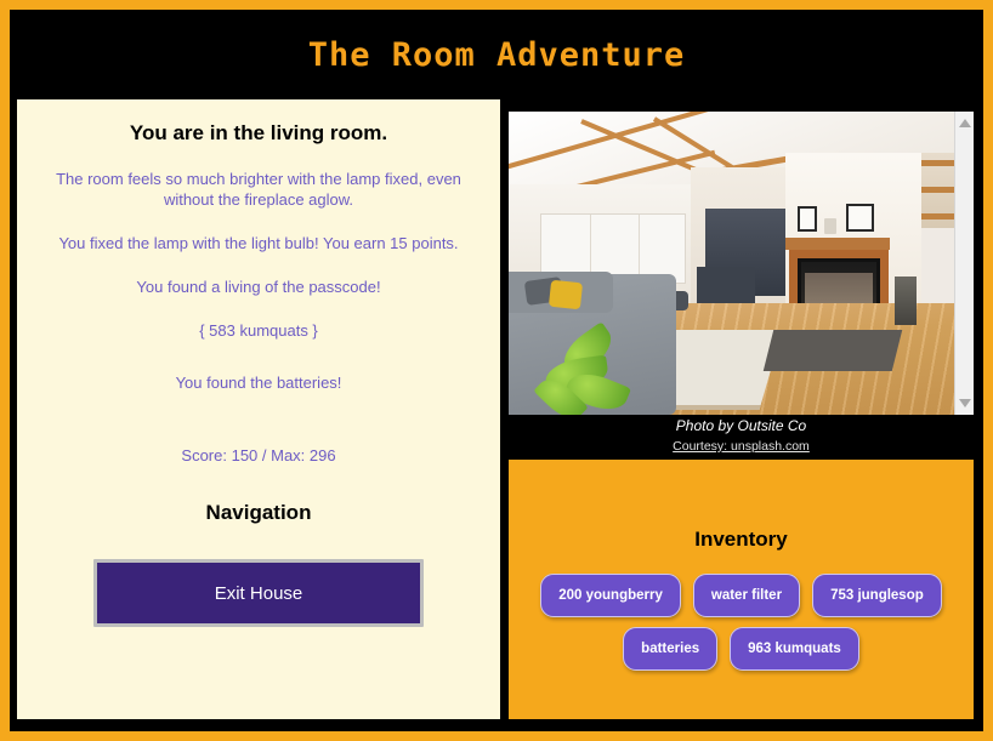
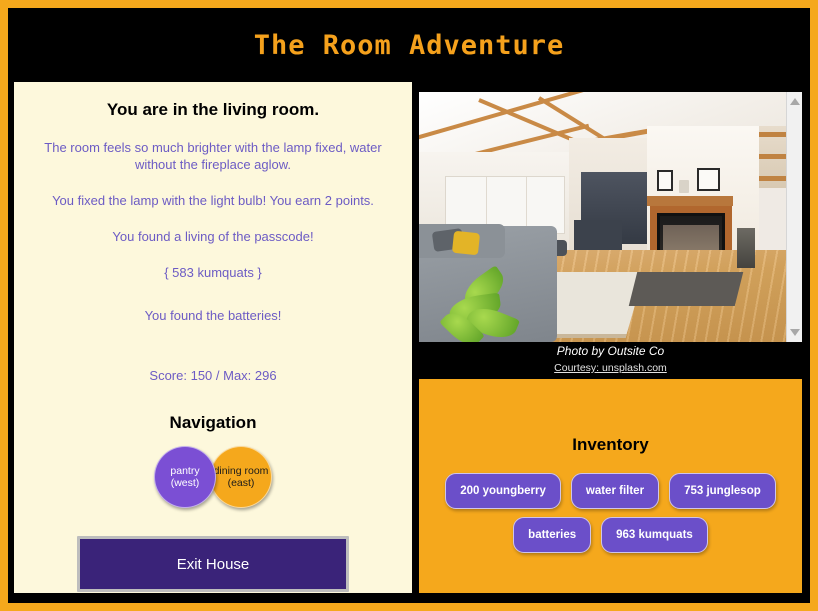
  The Room Adventure
  You are in the living room.
- The room feels so much brighter with the lamp fixed, even without the fireplace aglow.
+ The room feels so much brighter with the lamp fixed, water without the fireplace aglow.
- You fixed the lamp with the light bulb! You earn 15 points.
+ You fixed the lamp with the light bulb! You earn 2 points.
  You found a living of the passcode!
  { 583 kumquats }
  You found the batteries!
  Score: 150 / Max: 296
  Navigation
+ pantry
+ (west)
+ dining room
+ (east)
  Exit House
  Photo by Outsite Co
  Courtesy: unsplash.com
  Inventory
  200 youngberry
  water filter
  753 junglesop
  batteries
  963 kumquats
